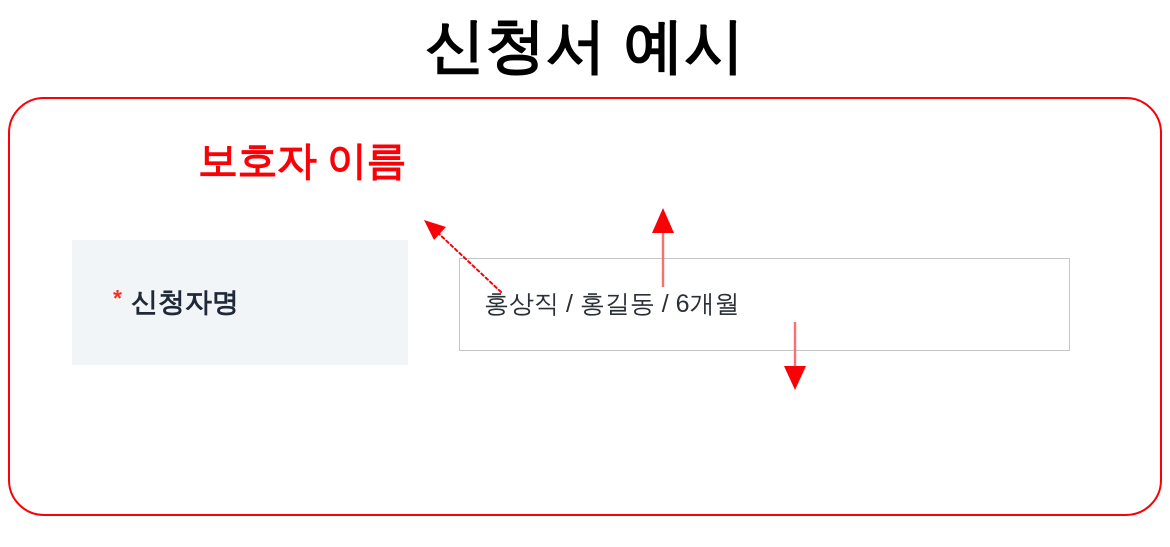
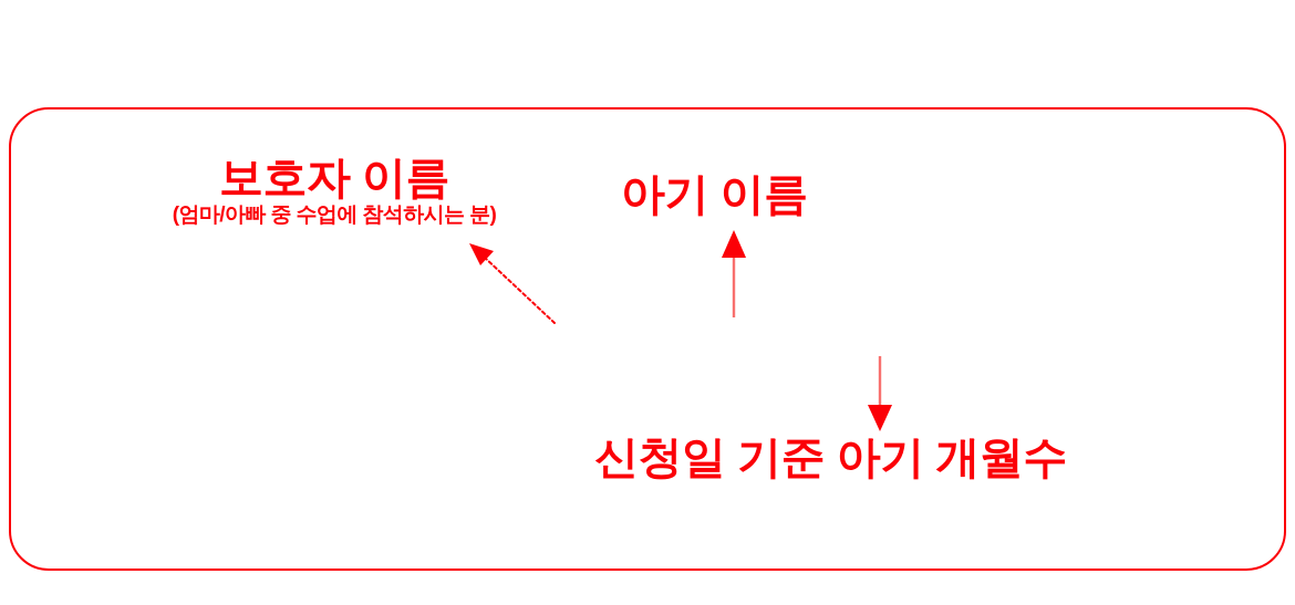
- 신청서 예시
- *
- 신청자명
- 홍상직 / 홍길동 / 6개월
  보호자 이름
+ (엄마/아빠 중 수업에 참석하시는 분)
+ 아기 이름
+ 신청일 기준 아기 개월수
